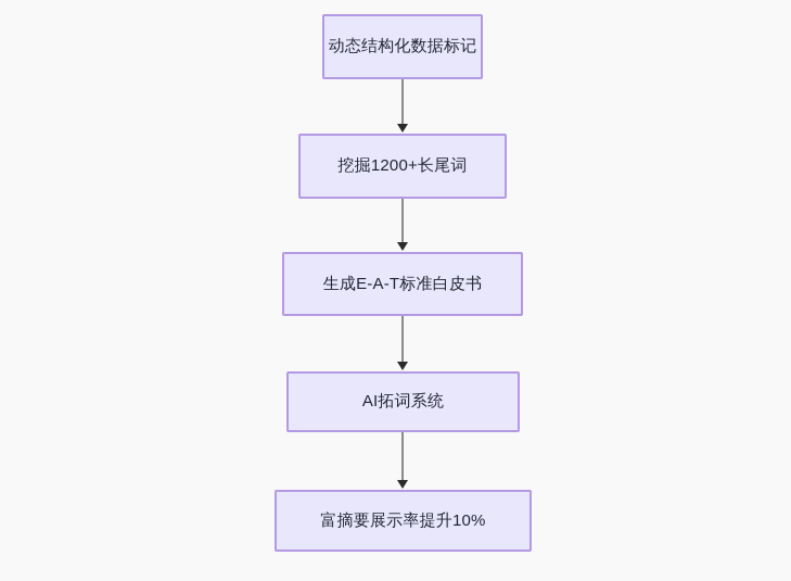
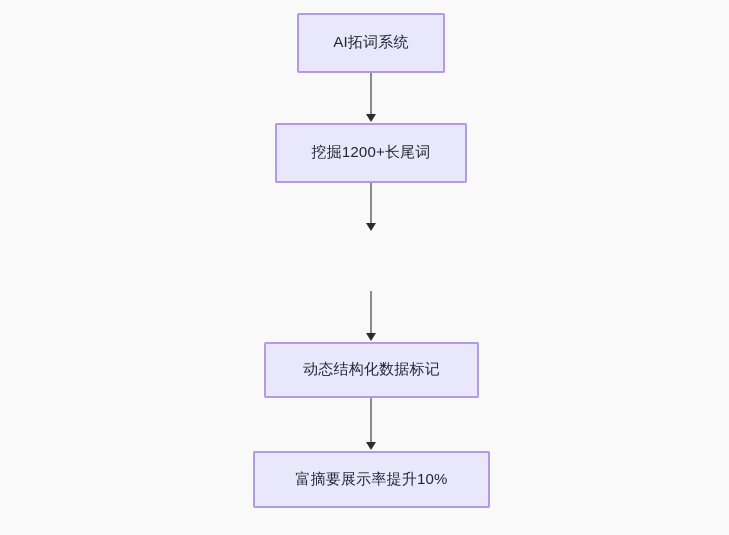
- 动态结构化数据标记
+ AI拓词系统
  挖掘1200+长尾词
- 生成E-A-T标准白皮书
- AI拓词系统
+ 动态结构化数据标记
  富摘要展示率提升10%
